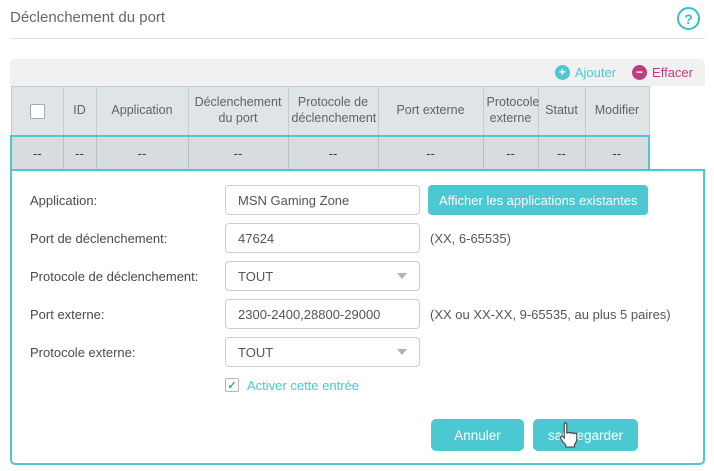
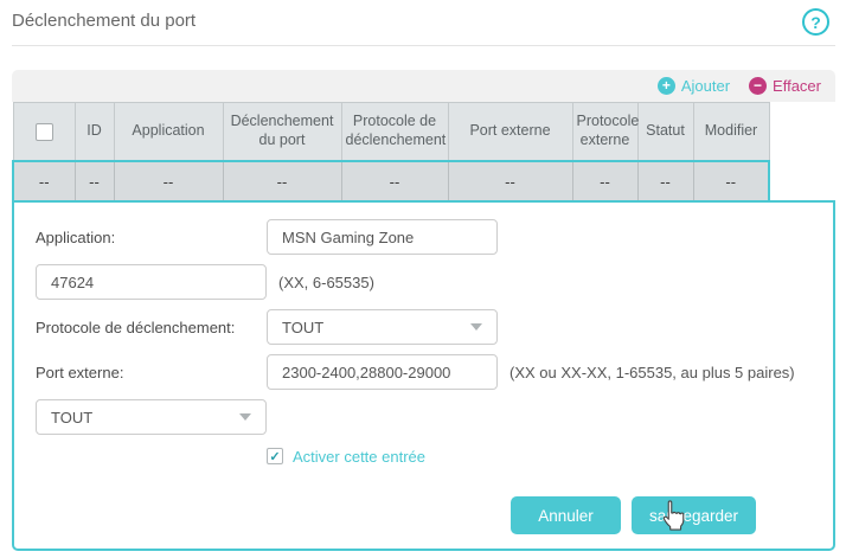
  Déclenchement du port
  ?
  +
  Ajouter
  −
  Effacer
  	ID	Application	Déclenchement du port	Protocole de déclenchement	Port externe	Protocole externe	Statut	Modifier
  --	--	--	--	--	--	--	--	--
  Application:
  MSN Gaming Zone
- Afficher les applications existantes
- Port de déclenchement:
  47624
  (XX, 6-65535)
  Protocole de déclenchement:
  TOUT
  Port externe:
  2300-2400,28800-29000
- (XX ou XX-XX, 9-65535, au plus 5 paires)
+ (XX ou XX-XX, 1-65535, au plus 5 paires)
- Protocole externe:
  TOUT
  Activer cette entrée
  Annuler
  saegarder
